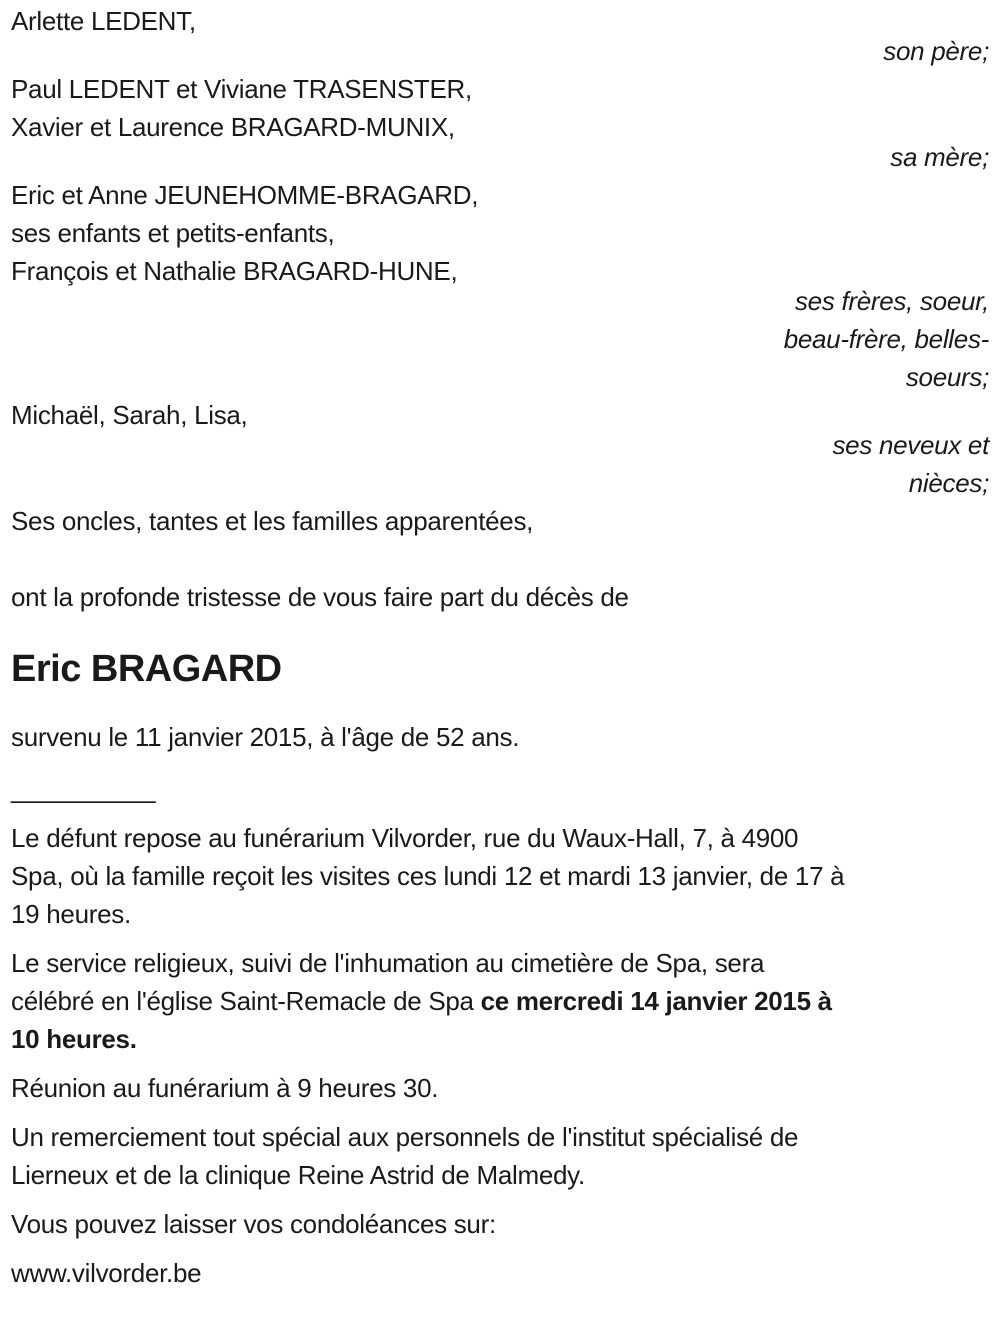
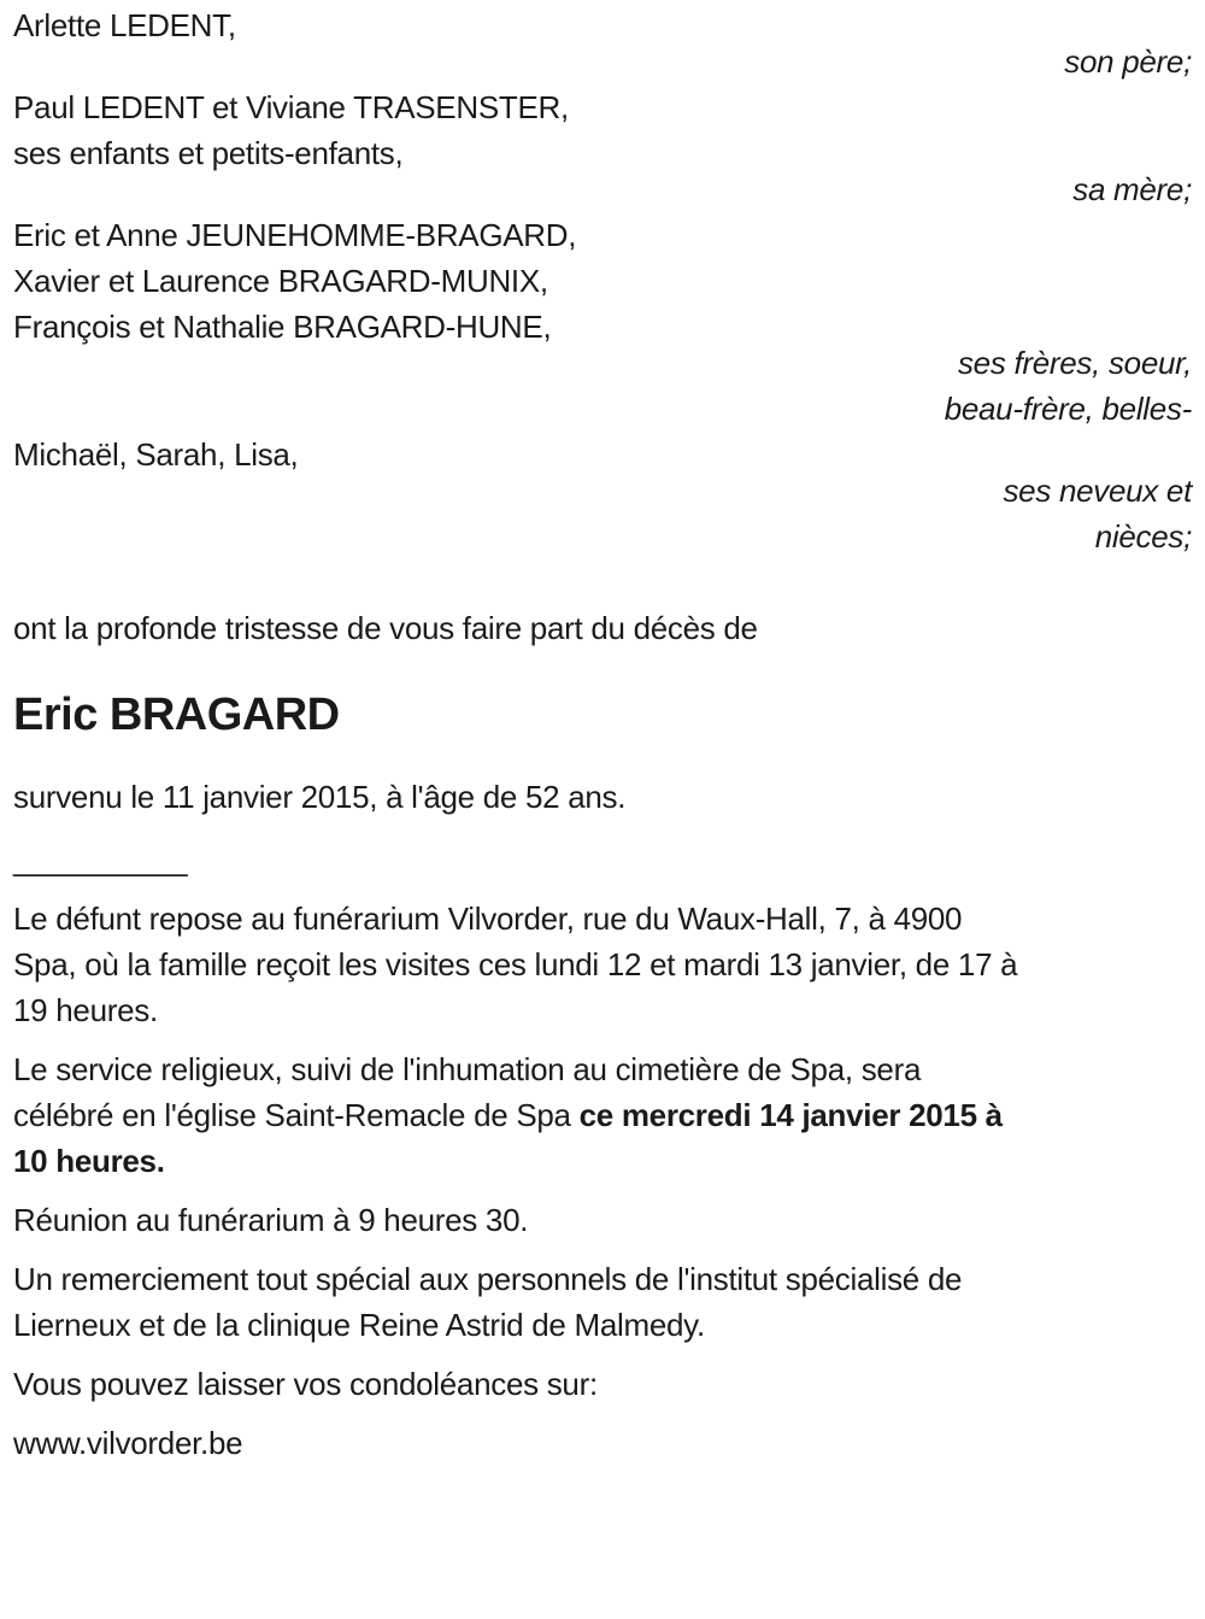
  Arlette LEDENT,
  son père;
  Paul LEDENT et Viviane TRASENSTER,
- Xavier et Laurence BRAGARD-MUNIX,
+ ses enfants et petits-enfants,
  sa mère;
  Eric et Anne JEUNEHOMME-BRAGARD,
- ses enfants et petits-enfants,
+ Xavier et Laurence BRAGARD-MUNIX,
  François et Nathalie BRAGARD-HUNE,
  ses frères, soeur,
  beau-frère, belles-
- soeurs;
  Michaël, Sarah, Lisa,
  ses neveux et
  nièces;
- Ses oncles, tantes et les familles apparentées,
  ont la profonde tristesse de vous faire part du décès de
  Eric BRAGARD
  survenu le 11 janvier 2015, à l'âge de 52 ans.
  __________
  Le défunt repose au funérarium Vilvorder, rue du Waux-Hall, 7, à 4900
  Spa, où la famille reçoit les visites ces lundi 12 et mardi 13 janvier, de 17 à
  19 heures.
  Le service religieux, suivi de l'inhumation au cimetière de Spa, sera
  célébré en l'église Saint-Remacle de Spa ce mercredi 14 janvier 2015 à
  10 heures.
  Réunion au funérarium à 9 heures 30.
  Un remerciement tout spécial aux personnels de l'institut spécialisé de
  Lierneux et de la clinique Reine Astrid de Malmedy.
  Vous pouvez laisser vos condoléances sur:
  www.vilvorder.be
